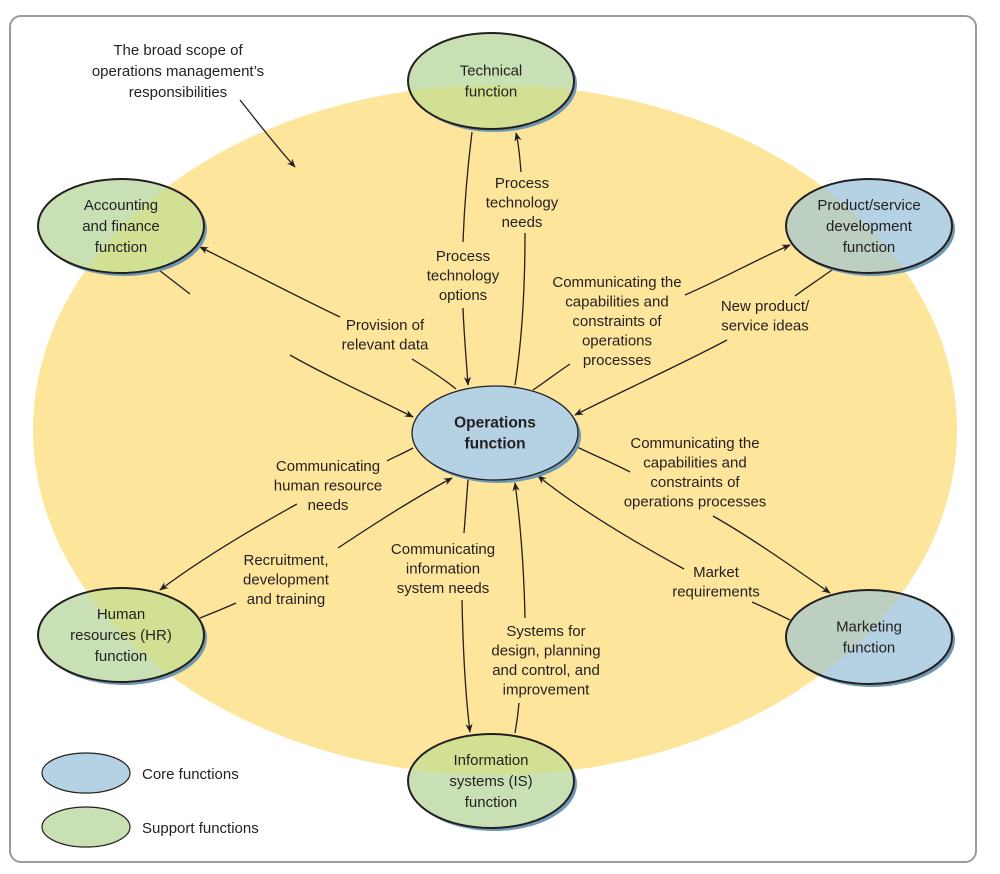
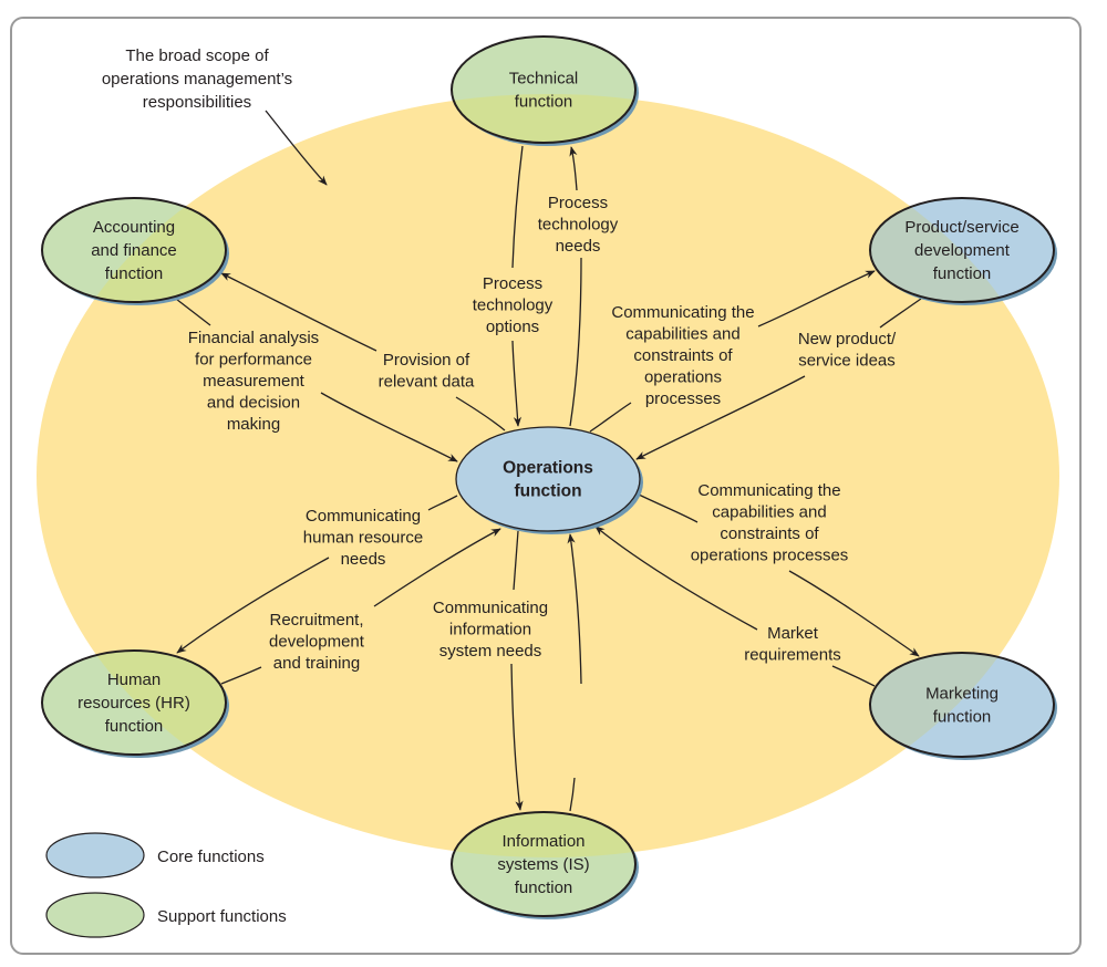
  Operations
  function
  Technical
  function
  Accounting
  and finance
  function
  Product/service
  development
  function
  Human
  resources (HR)
  function
  Marketing
  function
  Information
  systems (IS)
  function
  Core functions
  Support functions
  The broad scope of
  operations management’s
  responsibilities
  Process
  technology
  needs
  Process
  technology
  options
+ Financial analysis
+ for performance
+ measurement
+ and decision
+ making
  Provision of
  relevant data
  Communicating the
  capabilities and
  constraints of
  operations
  processes
  New product/
  service ideas
  Communicating
  human resource
  needs
  Recruitment,
  development
  and training
  Communicating the
  capabilities and
  constraints of
  operations processes
  Market
  requirements
  Communicating
  information
  system needs
- Systems for
- design, planning
- and control, and
- improvement
